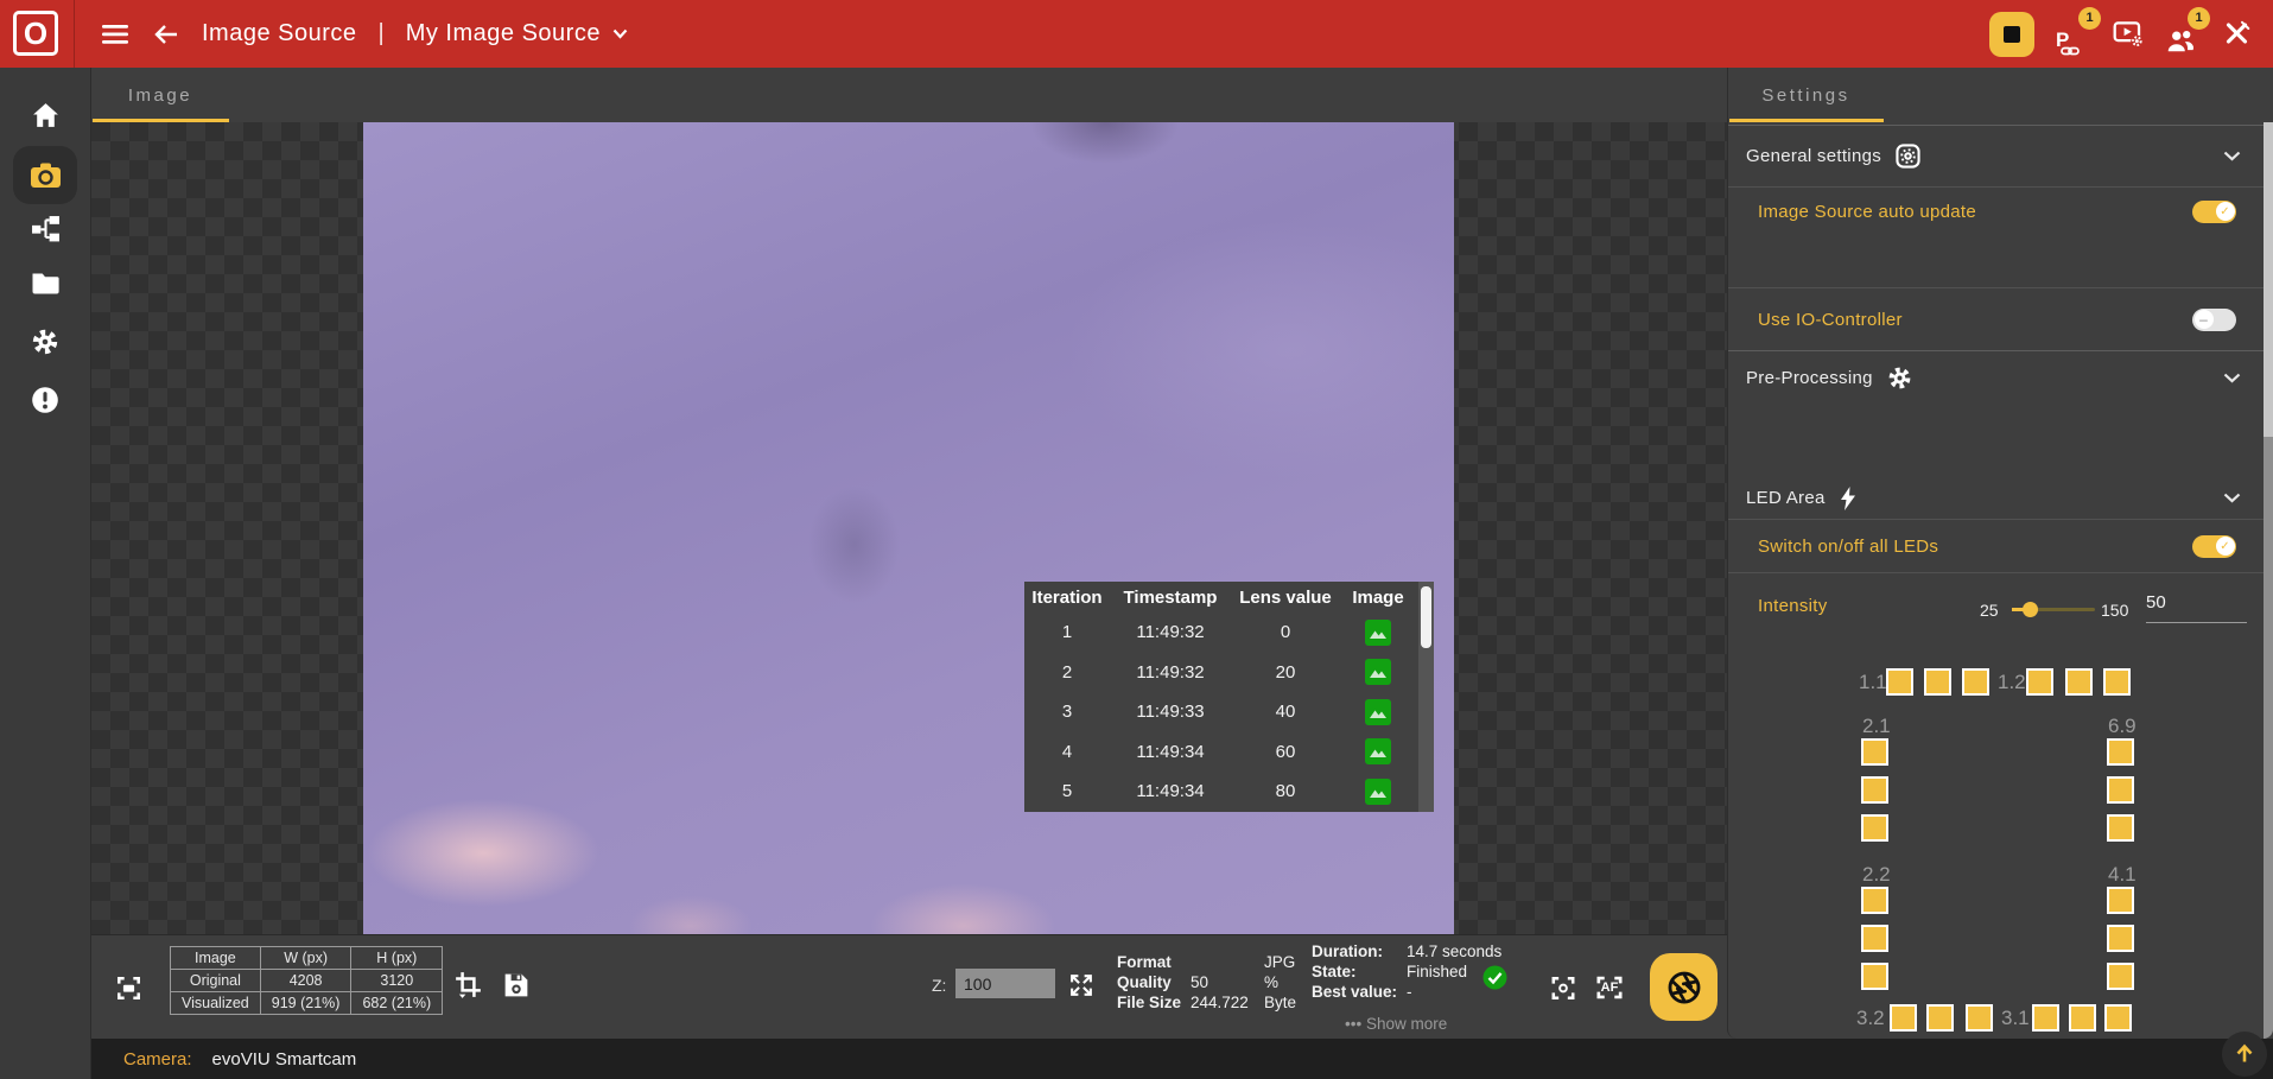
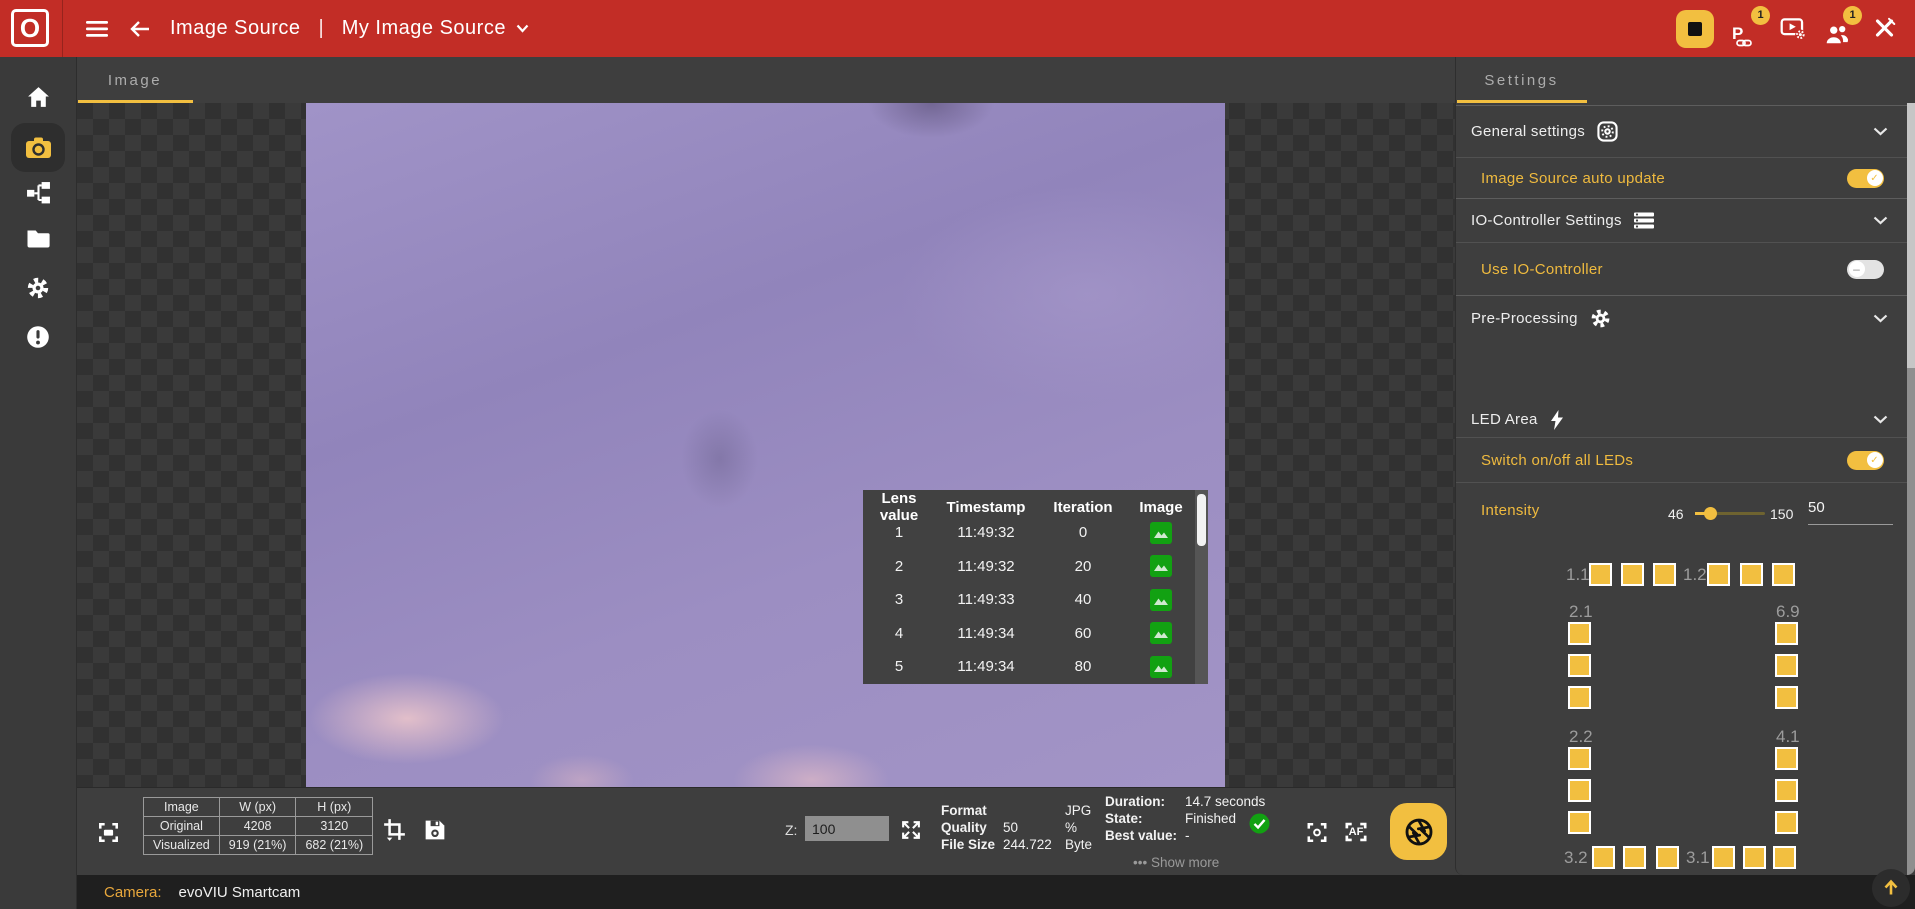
  O
  Image Source
  |
  My Image Source
  P
  1
  1
  Image
- Iteration
+ Lens value
  Timestamp
- Lens value
+ Iteration
  Image
  1
  11:49:32
  0
  2
  11:49:32
  20
  3
  11:49:33
  40
  4
  11:49:34
  60
  5
  11:49:34
  80
  Image	W (px)	H (px)
  Original	4208	3120
  Visualized	919 (21%)	682 (21%)
  Z:
  100
  Format
  JPG
  Quality
  50
  %
  File Size
  244.722
  Byte
  Duration:
  14.7 seconds
  State:
  Finished
  Best value:
  -
  ••• Show more
  AF
  Settings
  General settings
  Image Source auto update
  ✓
+ IO-Controller Settings
  Use IO-Controller
  –
  Pre-Processing
  LED Area
  Switch on/off all LEDs
  ✓
  Intensity
- 25
+ 46
  150
  50
  1.1
  1.2
  2.1
  6.9
  2.2
  4.1
  3.2
  3.1
  Camera:
  evoVIU Smartcam
